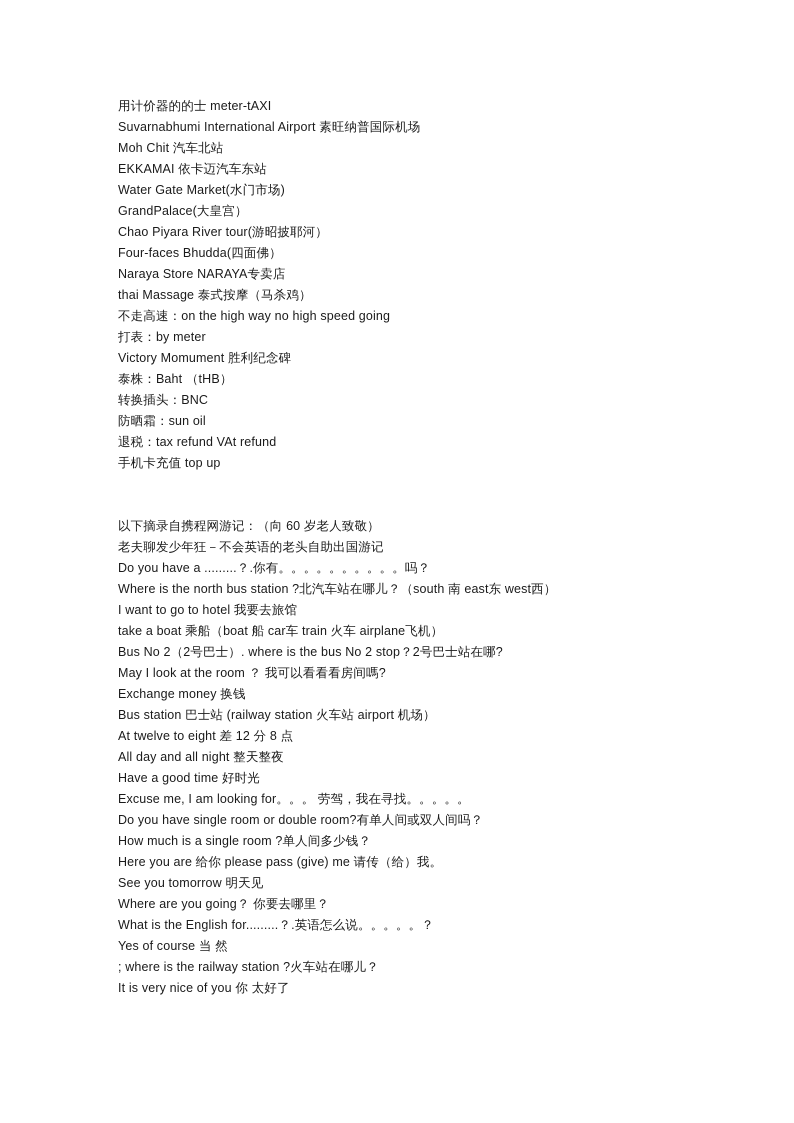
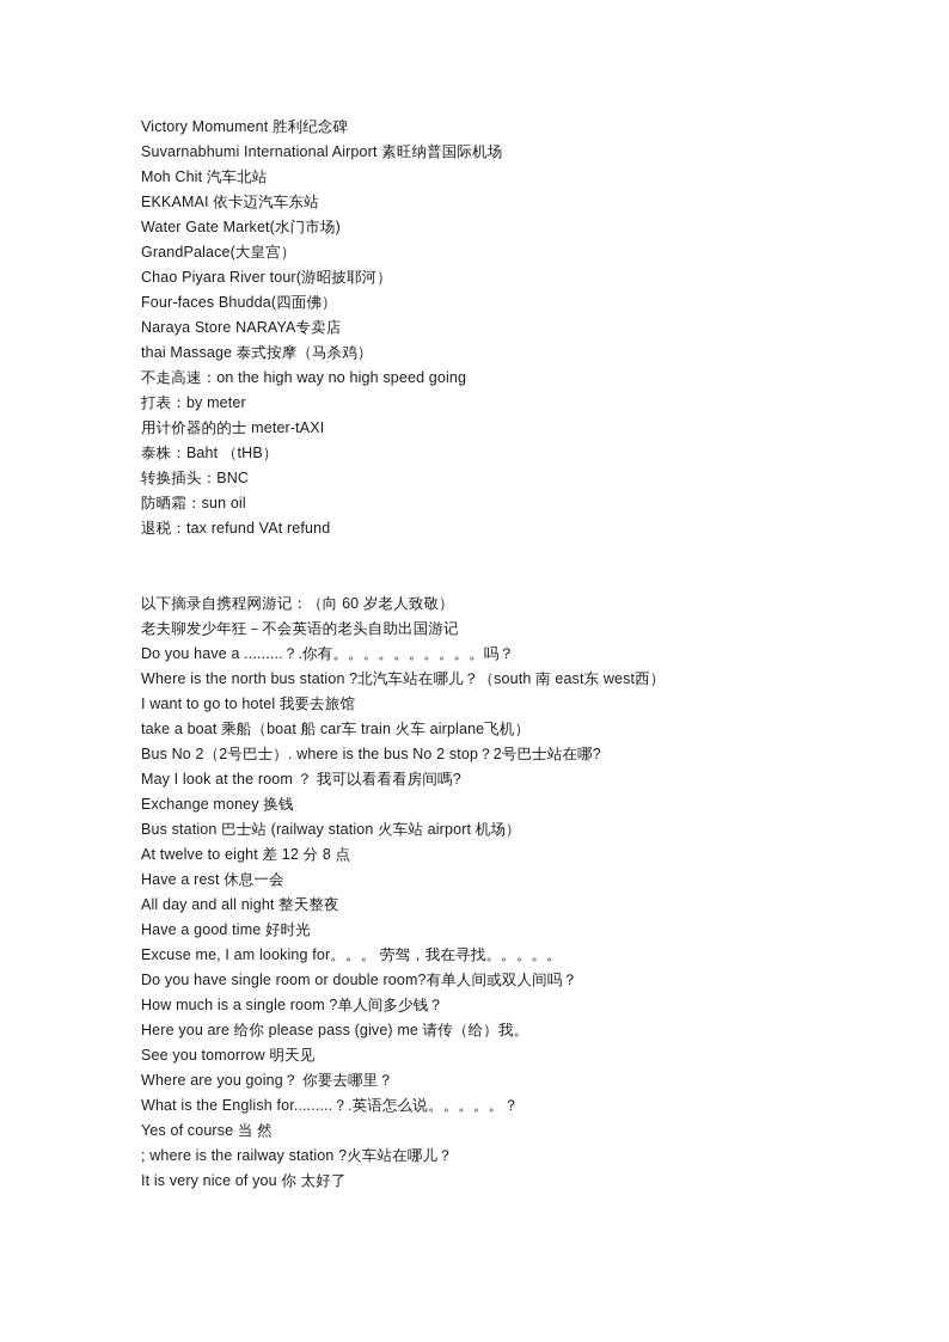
- 用计价器的的士 meter-tAXI
+ Victory Momument 胜利纪念碑
  Suvarnabhumi International Airport 素旺纳普国际机场
  Moh Chit 汽车北站
  EKKAMAI 依卡迈汽车东站
  Water Gate Market(水门市场)
  GrandPalace(大皇宫）
  Chao Piyara River tour(游昭披耶河）
  Four-faces Bhudda(四面佛）
  Naraya Store NARAYA专卖店
  thai Massage 泰式按摩（马杀鸡）
  不走高速：on the high way no high speed going
  打表：by meter
- Victory Momument 胜利纪念碑
+ 用计价器的的士 meter-tAXI
  泰株：Baht （tHB）
  转换插头：BNC
  防晒霜：sun oil
  退税：tax refund VAt refund
- 手机卡充值 top up
  以下摘录自携程网游记：（向 60 岁老人致敬）
  老夫聊发少年狂－不会英语的老头自助出国游记
  Do you have a .........？.你有。。。。。。。。。。吗？
  Where is the north bus station ?北汽车站在哪儿？（south 南 east东 west西）
  I want to go to hotel 我要去旅馆
  take a boat 乘船（boat 船 car车 train 火车 airplane飞机）
  Bus No 2（2号巴士）. where is the bus No 2 stop？2号巴士站在哪?
  May I look at the room ？ 我可以看看看房间嗎?
  Exchange money 换钱
  Bus station 巴士站 (railway station 火车站 airport 机场）
  At twelve to eight 差 12 分 8 点
+ Have a rest 休息一会
  All day and all night 整天整夜
  Have a good time 好时光
  Excuse me, I am looking for。。。 劳驾，我在寻找。。。。。
  Do you have single room or double room?有单人间或双人间吗？
  How much is a single room ?单人间多少钱？
  Here you are 给你 please pass (give) me 请传（给）我。
  See you tomorrow 明天见
  Where are you going？ 你要去哪里？
  What is the English for.........？.英语怎么说。。。。。？
  Yes of course 当 然
  ; where is the railway station ?火车站在哪儿？
  It is very nice of you 你 太好了
